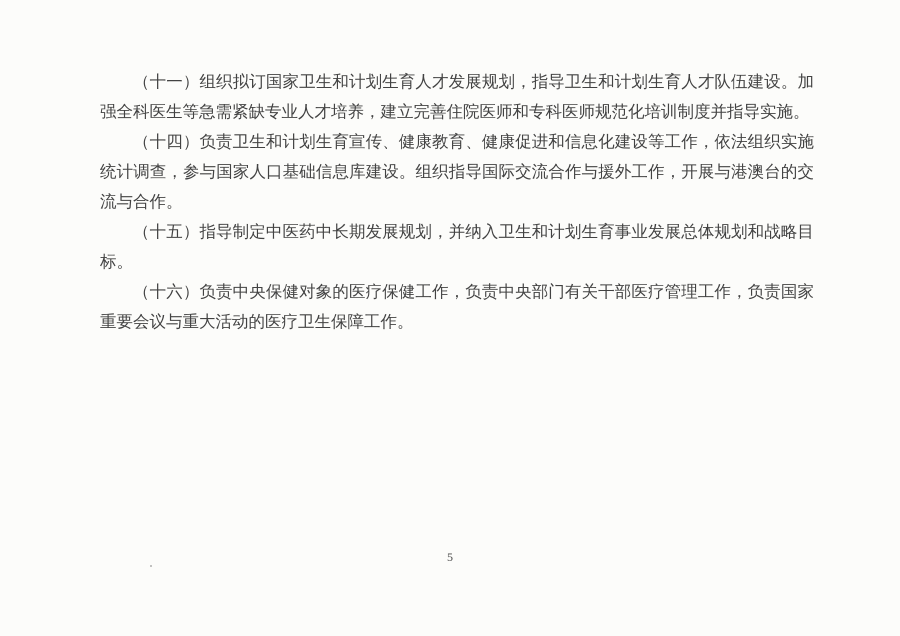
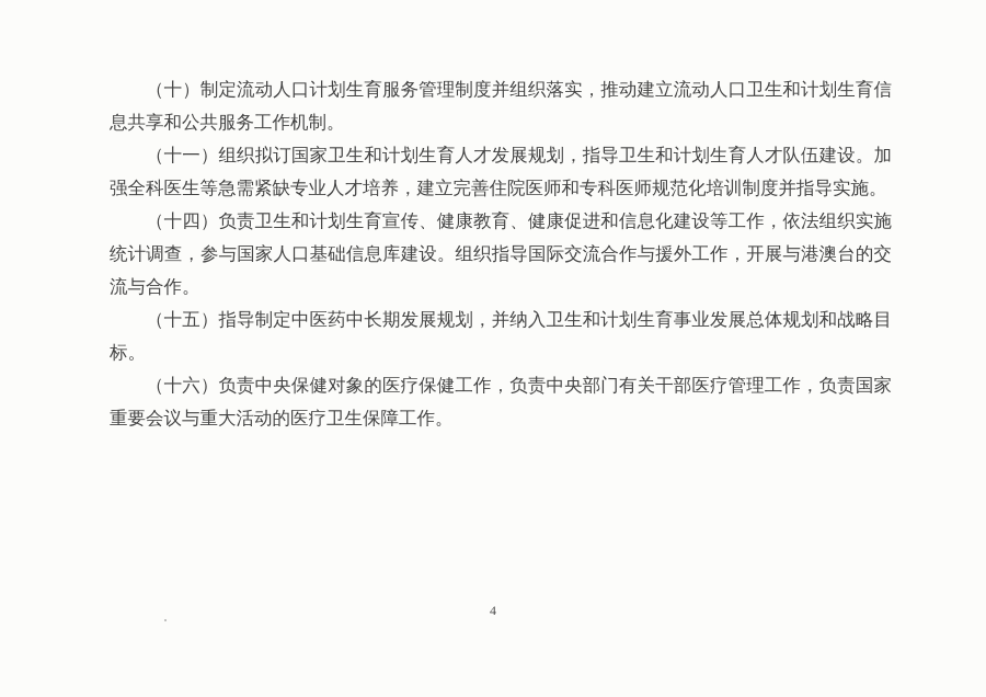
+ （十）制定流动人口计划生育服务管理制度并组织落实，推动建立流动人口卫生和计划生育信息共享和公共服务工作机制。
  （十一）组织拟订国家卫生和计划生育人才发展规划，指导卫生和计划生育人才队伍建设。加强全科医生等急需紧缺专业人才培养，建立完善住院医师和专科医师规范化培训制度并指导实施。
  （十四）负责卫生和计划生育宣传、健康教育、健康促进和信息化建设等工作，依法组织实施统计调查，参与国家人口基础信息库建设。组织指导国际交流合作与援外工作，开展与港澳台的交流与合作。
  （十五）指导制定中医药中长期发展规划，并纳入卫生和计划生育事业发展总体规划和战略目标。
  （十六）负责中央保健对象的医疗保健工作，负责中央部门有关干部医疗管理工作，负责国家重要会议与重大活动的医疗卫生保障工作。
- 5
+ 4
